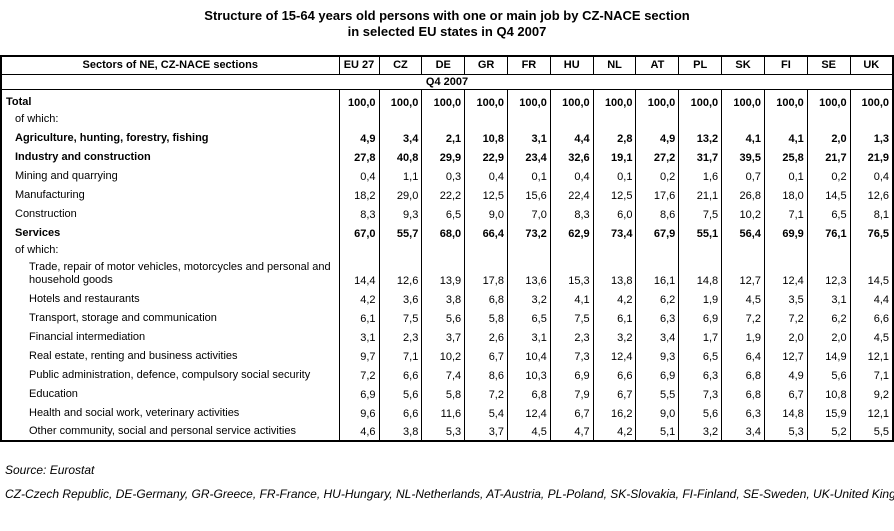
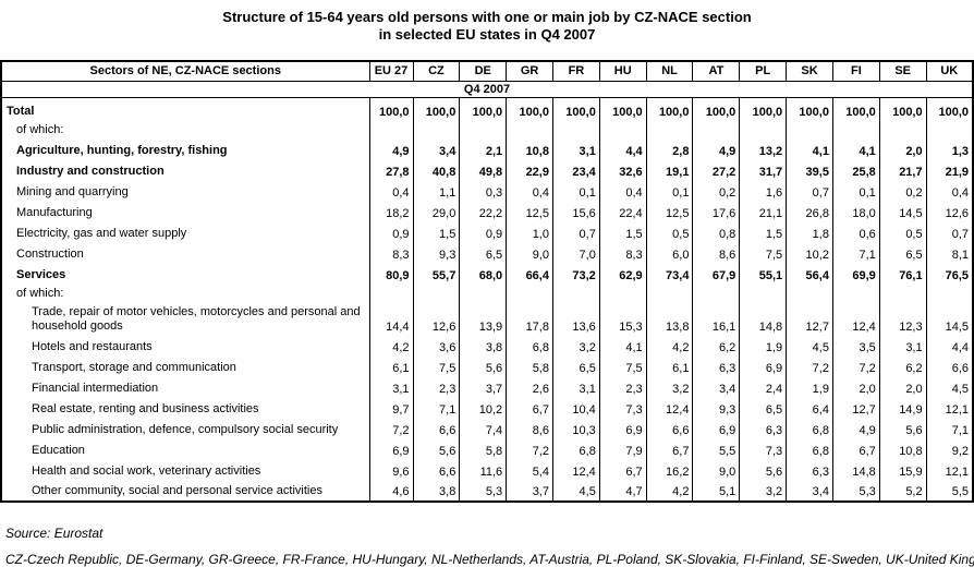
  Structure of 15-64 years old persons with one or main job by CZ-NACE section
  in selected EU states in Q4 2007
  Sectors of NE, CZ-NACE sections	EU 27	CZ	DE	GR	FR	HU	NL	AT	PL	SK	FI	SE	UK
  Q4 2007
  Total	100,0	100,0	100,0	100,0	100,0	100,0	100,0	100,0	100,0	100,0	100,0	100,0	100,0
  of which:
  Agriculture, hunting, forestry, fishing	4,9	3,4	2,1	10,8	3,1	4,4	2,8	4,9	13,2	4,1	4,1	2,0	1,3
- Industry and construction	27,8	40,8	29,9	22,9	23,4	32,6	19,1	27,2	31,7	39,5	25,8	21,7	21,9
+ Industry and construction	27,8	40,8	49,8	22,9	23,4	32,6	19,1	27,2	31,7	39,5	25,8	21,7	21,9
  Mining and quarrying	0,4	1,1	0,3	0,4	0,1	0,4	0,1	0,2	1,6	0,7	0,1	0,2	0,4
  Manufacturing	18,2	29,0	22,2	12,5	15,6	22,4	12,5	17,6	21,1	26,8	18,0	14,5	12,6
+ Electricity, gas and water supply	0,9	1,5	0,9	1,0	0,7	1,5	0,5	0,8	1,5	1,8	0,6	0,5	0,7
  Construction	8,3	9,3	6,5	9,0	7,0	8,3	6,0	8,6	7,5	10,2	7,1	6,5	8,1
- Services	67,0	55,7	68,0	66,4	73,2	62,9	73,4	67,9	55,1	56,4	69,9	76,1	76,5
+ Services	80,9	55,7	68,0	66,4	73,2	62,9	73,4	67,9	55,1	56,4	69,9	76,1	76,5
  of which:
  Trade, repair of motor vehicles, motorcycles and personal and household goods	14,4	12,6	13,9	17,8	13,6	15,3	13,8	16,1	14,8	12,7	12,4	12,3	14,5
  Hotels and restaurants	4,2	3,6	3,8	6,8	3,2	4,1	4,2	6,2	1,9	4,5	3,5	3,1	4,4
  Transport, storage and communication	6,1	7,5	5,6	5,8	6,5	7,5	6,1	6,3	6,9	7,2	7,2	6,2	6,6
- Financial intermediation	3,1	2,3	3,7	2,6	3,1	2,3	3,2	3,4	1,7	1,9	2,0	2,0	4,5
+ Financial intermediation	3,1	2,3	3,7	2,6	3,1	2,3	3,2	3,4	2,4	1,9	2,0	2,0	4,5
  Real estate, renting and business activities	9,7	7,1	10,2	6,7	10,4	7,3	12,4	9,3	6,5	6,4	12,7	14,9	12,1
  Public administration, defence, compulsory social security	7,2	6,6	7,4	8,6	10,3	6,9	6,6	6,9	6,3	6,8	4,9	5,6	7,1
  Education	6,9	5,6	5,8	7,2	6,8	7,9	6,7	5,5	7,3	6,8	6,7	10,8	9,2
  Health and social work, veterinary activities	9,6	6,6	11,6	5,4	12,4	6,7	16,2	9,0	5,6	6,3	14,8	15,9	12,1
  Other community, social and personal service activities	4,6	3,8	5,3	3,7	4,5	4,7	4,2	5,1	3,2	3,4	5,3	5,2	5,5
  Source: Eurostat
  CZ-Czech Republic, DE-Germany, GR-Greece, FR-France, HU-Hungary, NL-Netherlands, AT-Austria, PL-Poland, SK-Slovakia, FI-Finland, SE-Sweden, UK-United King
